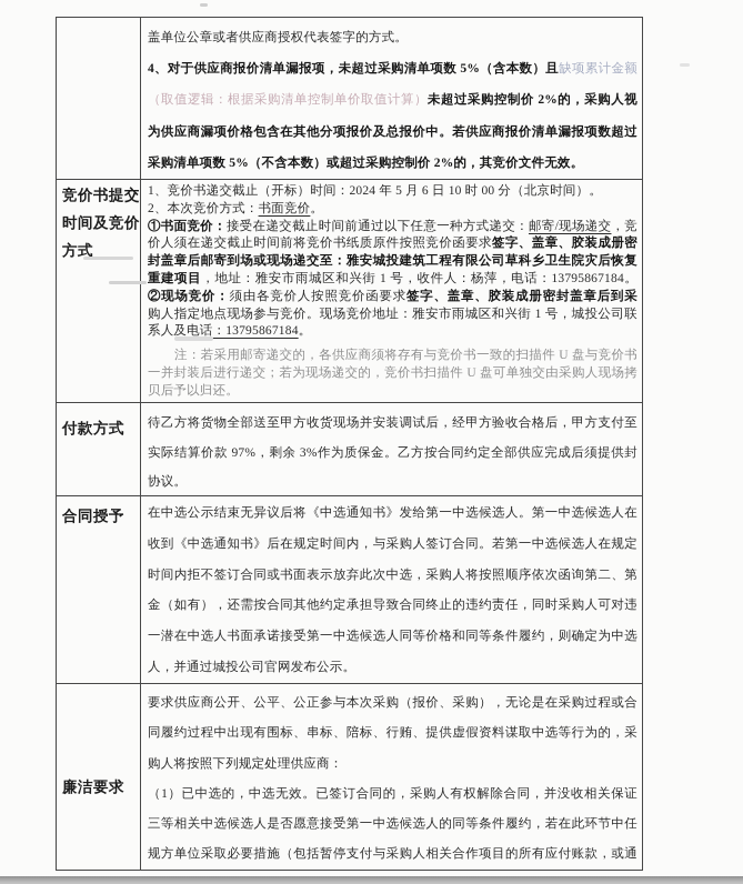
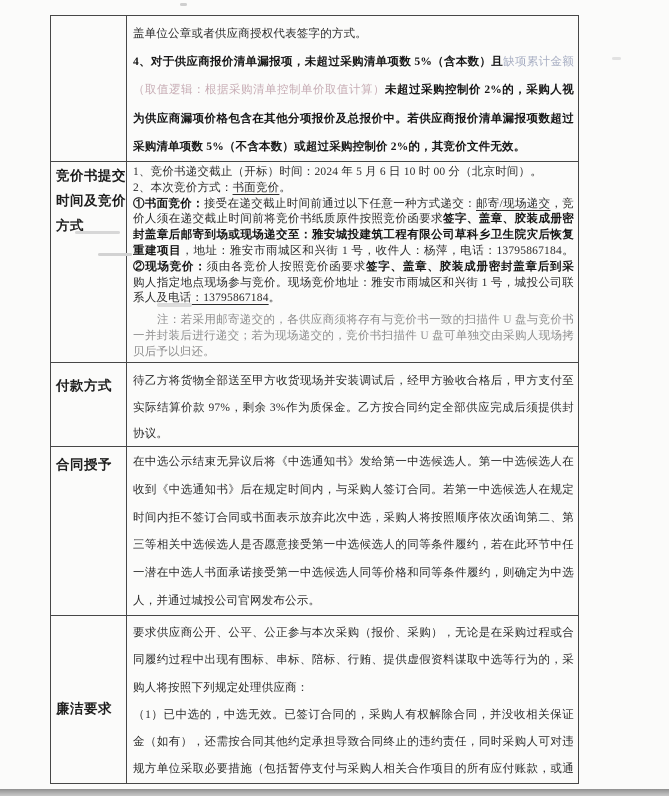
  盖单位公章或者供应商授权代表签字的方式。
  4、对于供应商报价清单漏报项，未超过采购清单项数 5%（含本数）且缺项累计金额
  （取值逻辑：根据采购清单控制单价取值计算）未超过采购控制价 2%的，采购人视
  为供应商漏项价格包含在其他分项报价及总报价中。若供应商报价清单漏报项数超过
  采购清单项数 5%（不含本数）或超过采购控制价 2%的，其竞价文件无效。
  竞价书提交
  时间及竞价
  方式
  1、竞价书递交截止（开标）时间：2024 年 5 月 6 日 10 时 00 分（北京时间）。
  2、本次竞价方式：书面竞价。
  ①书面竞价：接受在递交截止时间前通过以下任意一种方式递交：邮寄/现场递交，竞
  价人须在递交截止时间前将竞价书纸质原件按照竞价函要求签字、盖章、胶装成册密
  封盖章后邮寄到场或现场递交至：雅安城投建筑工程有限公司草科乡卫生院灾后恢复
  重建项目，地址：雅安市雨城区和兴街 1 号，收件人：杨萍，电话：13795867184。
  ②现场竞价：须由各竞价人按照竞价函要求签字、盖章、胶装成册密封盖章后到采
  购人指定地点现场参与竞价。现场竞价地址：雅安市雨城区和兴街 1 号，城投公司联
  系人及电话：13795867184。
  注：若采用邮寄递交的，各供应商须将存有与竞价书一致的扫描件 U 盘与竞价书
  一并封装后进行递交；若为现场递交的，竞价书扫描件 U 盘可单独交由采购人现场拷
  贝后予以归还。
  付款方式
  待乙方将货物全部送至甲方收货现场并安装调试后，经甲方验收合格后，甲方支付至
  实际结算价款 97%，剩余 3%作为质保金。乙方按合同约定全部供应完成后须提供封
  协议。
  合同授予
  在中选公示结束无异议后将《中选通知书》发给第一中选候选人。第一中选候选人在
  收到《中选通知书》后在规定时间内，与采购人签订合同。若第一中选候选人在规定
  时间内拒不签订合同或书面表示放弃此次中选，采购人将按照顺序依次函询第二、第
- 金（如有），还需按合同其他约定承担导致合同终止的违约责任，同时采购人可对违
+ 三等相关中选候选人是否愿意接受第一中选候选人的同等条件履约，若在此环节中任
  一潜在中选人书面承诺接受第一中选候选人同等价格和同等条件履约，则确定为中选
  人，并通过城投公司官网发布公示。
  廉洁要求
  要求供应商公开、公平、公正参与本次采购（报价、采购），无论是在采购过程或合
  同履约过程中出现有围标、串标、陪标、行贿、提供虚假资料谋取中选等行为的，采
  购人将按照下列规定处理供应商：
  （1）已中选的，中选无效。已签订合同的，采购人有权解除合同，并没收相关保证
- 三等相关中选候选人是否愿意接受第一中选候选人的同等条件履约，若在此环节中任
+ 金（如有），还需按合同其他约定承担导致合同终止的违约责任，同时采购人可对违
  规方单位采取必要措施（包括暂停支付与采购人相关合作项目的所有应付账款，或通
